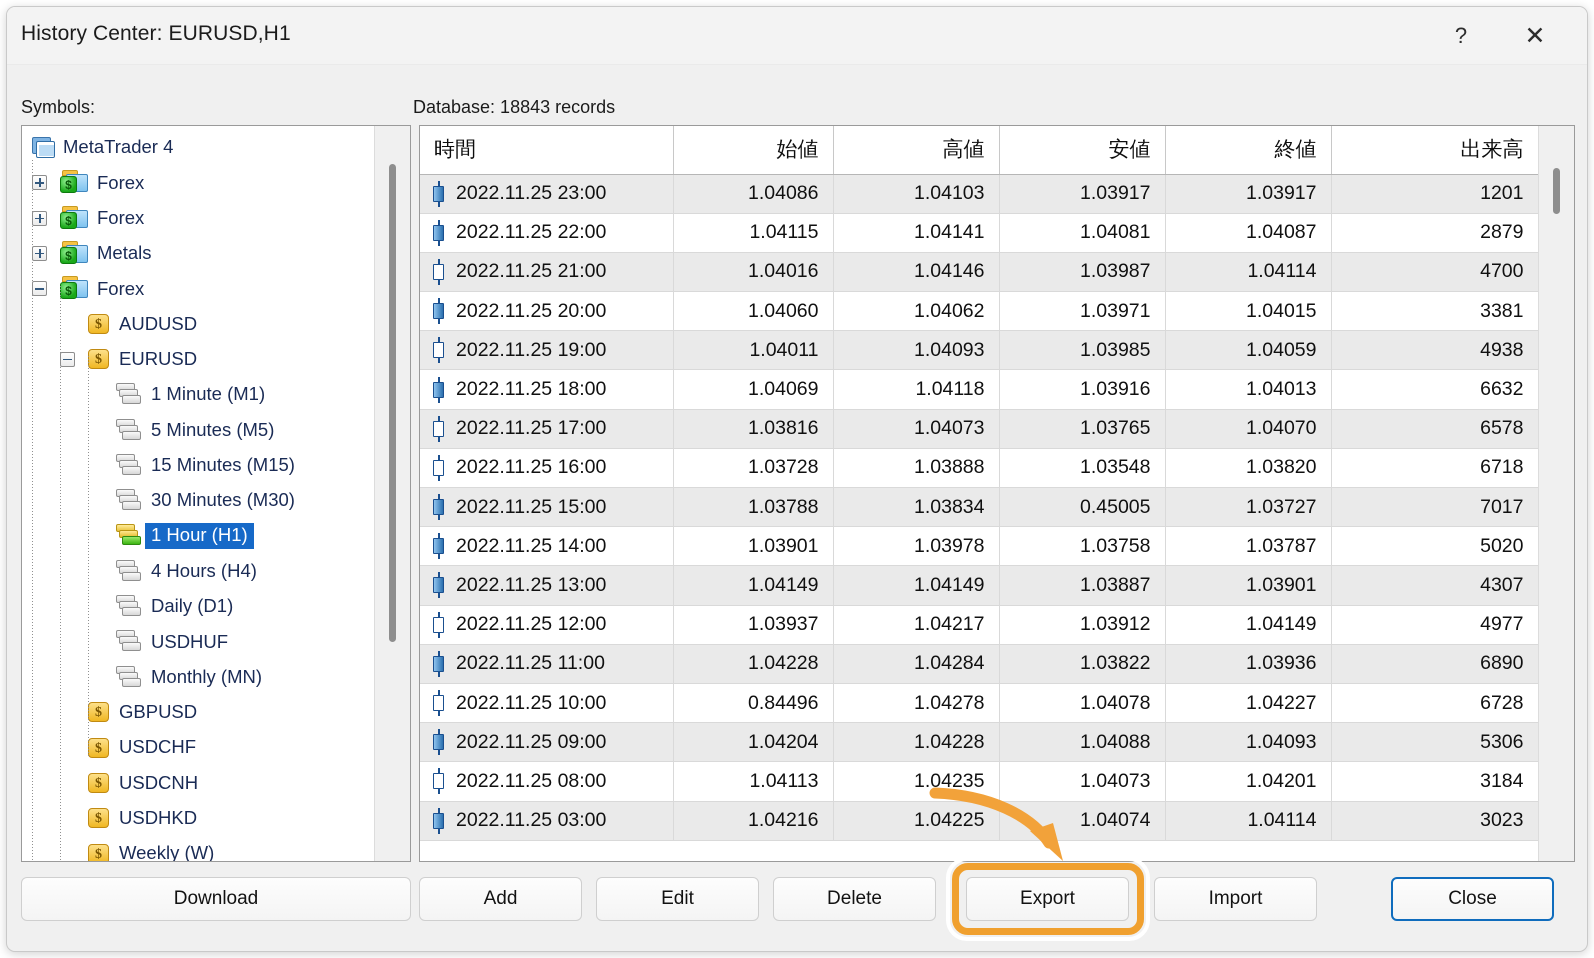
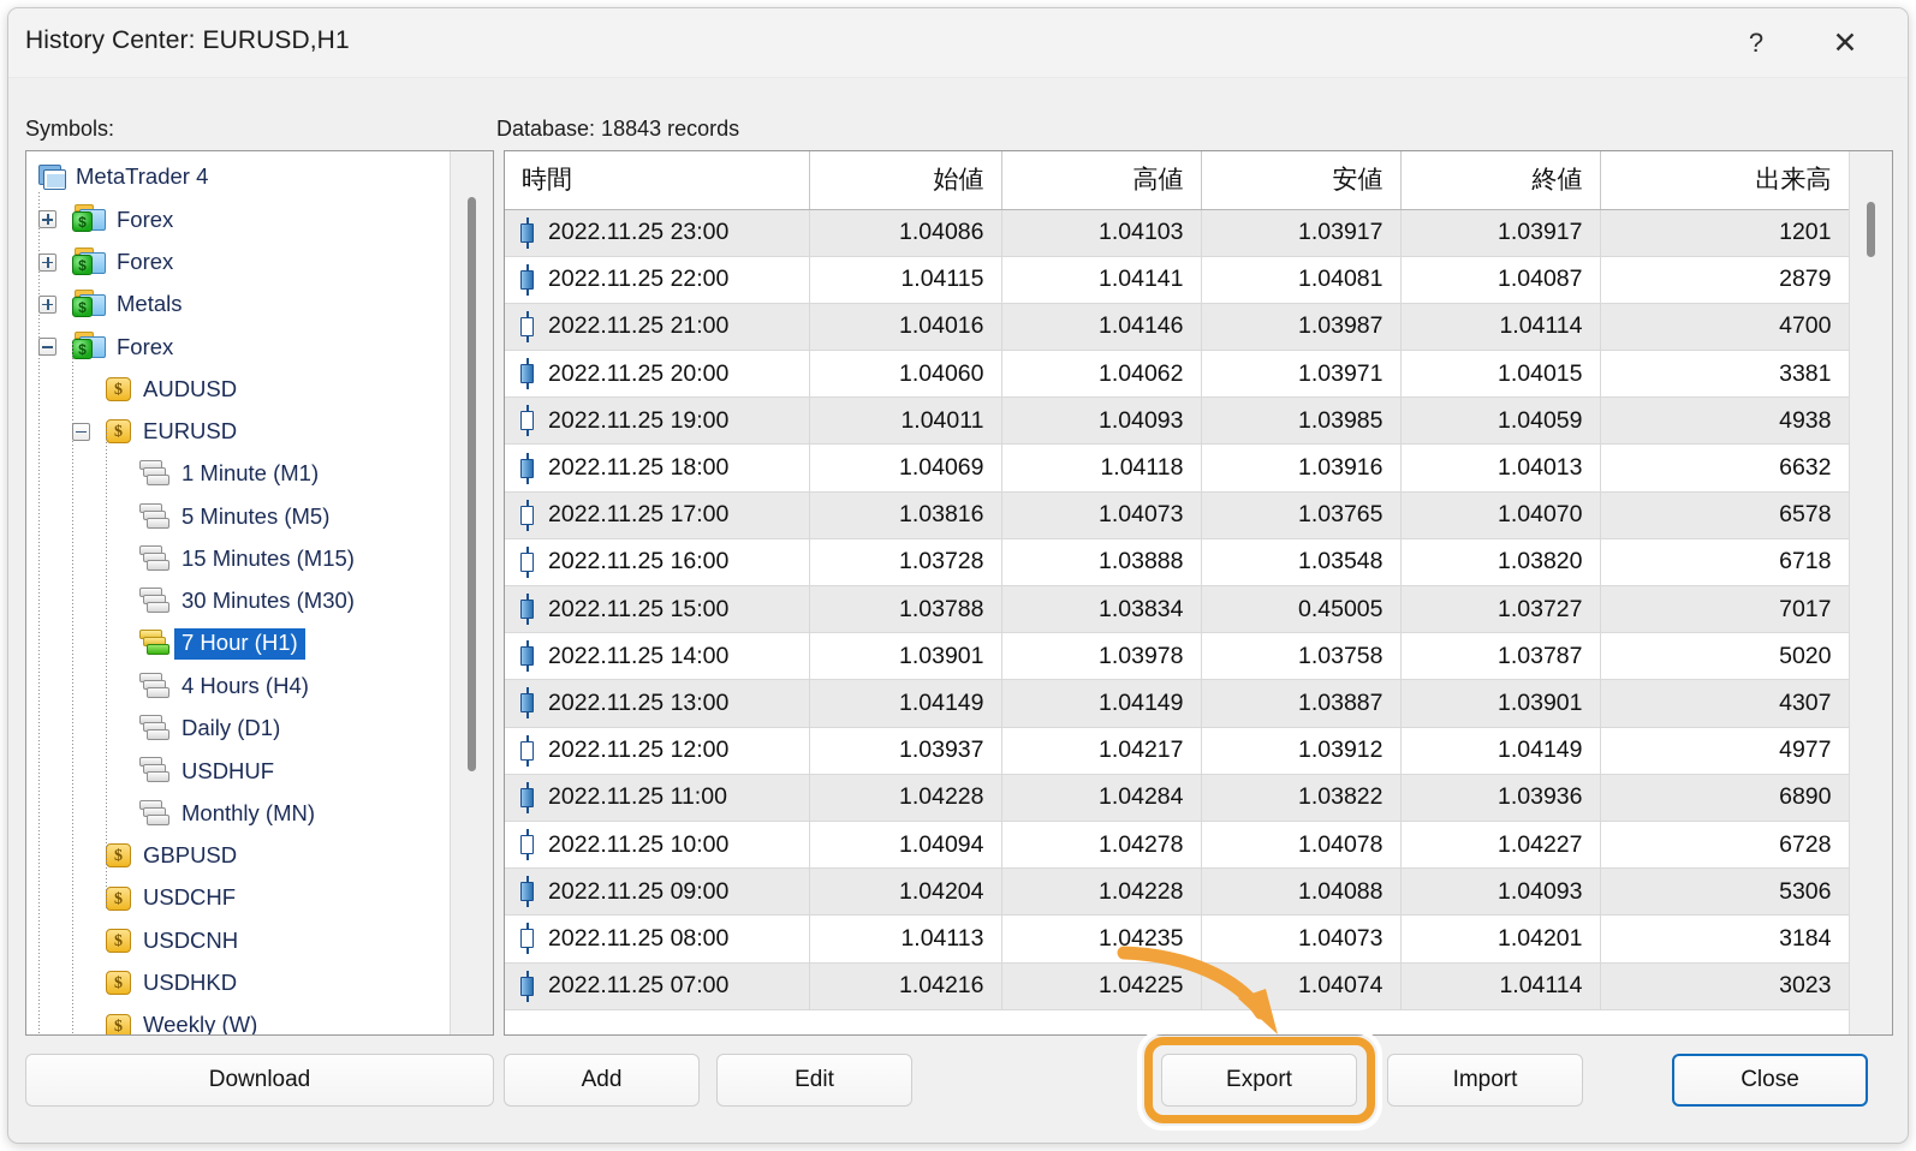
  History Center: EURUSD,H1
  ?
  ✕
  Symbols:
  Database: 18843 records
  MetaTrader 4
  $
  Forex
  $
  Forex
  $
  Metals
  $
  Forex
  AUDUSD
  EURUSD
  1 Minute (M1)
  5 Minutes (M5)
  15 Minutes (M15)
  30 Minutes (M30)
- 1 Hour (H1)
+ 7 Hour (H1)
  4 Hours (H4)
  Daily (D1)
  USDHUF
  Monthly (MN)
  GBPUSD
  USDCHF
  USDCNH
  USDHKD
  Weekly (W)
  時間	始値	高値	安値	終値	出来高
  2022.11.25 23:00	1.04086	1.04103	1.03917	1.03917	1201
  2022.11.25 22:00	1.04115	1.04141	1.04081	1.04087	2879
  2022.11.25 21:00	1.04016	1.04146	1.03987	1.04114	4700
  2022.11.25 20:00	1.04060	1.04062	1.03971	1.04015	3381
  2022.11.25 19:00	1.04011	1.04093	1.03985	1.04059	4938
  2022.11.25 18:00	1.04069	1.04118	1.03916	1.04013	6632
  2022.11.25 17:00	1.03816	1.04073	1.03765	1.04070	6578
  2022.11.25 16:00	1.03728	1.03888	1.03548	1.03820	6718
  2022.11.25 15:00	1.03788	1.03834	0.45005	1.03727	7017
  2022.11.25 14:00	1.03901	1.03978	1.03758	1.03787	5020
  2022.11.25 13:00	1.04149	1.04149	1.03887	1.03901	4307
  2022.11.25 12:00	1.03937	1.04217	1.03912	1.04149	4977
  2022.11.25 11:00	1.04228	1.04284	1.03822	1.03936	6890
- 2022.11.25 10:00	0.84496	1.04278	1.04078	1.04227	6728
+ 2022.11.25 10:00	1.04094	1.04278	1.04078	1.04227	6728
  2022.11.25 09:00	1.04204	1.04228	1.04088	1.04093	5306
  2022.11.25 08:00	1.04113	1.04235	1.04073	1.04201	3184
- 2022.11.25 03:00	1.04216	1.04225	1.04074	1.04114	3023
+ 2022.11.25 07:00	1.04216	1.04225	1.04074	1.04114	3023
  Download
  Add
  Edit
- Delete
  Export
  Import
  Close
